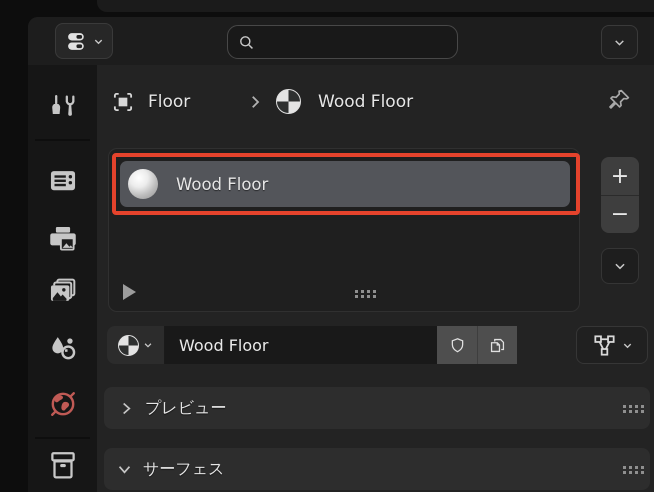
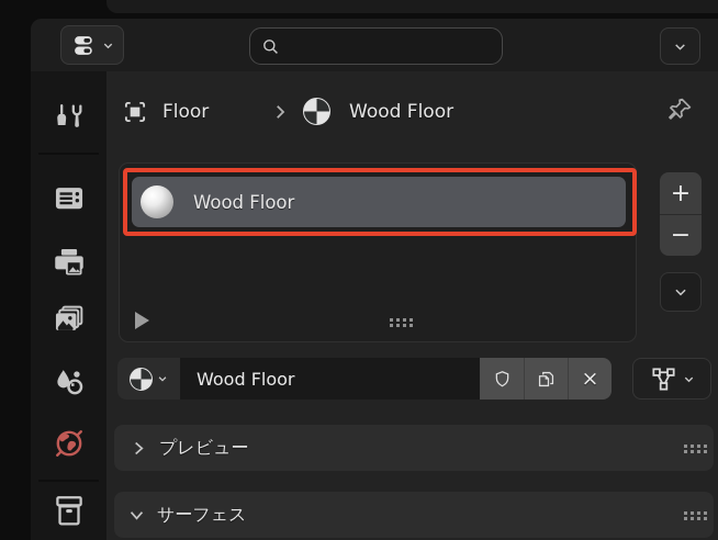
  Floor
  Wood Floor
  Wood Floor
  +
  −
  Wood Floor
+ ×
  プレビュー
  サーフェス
